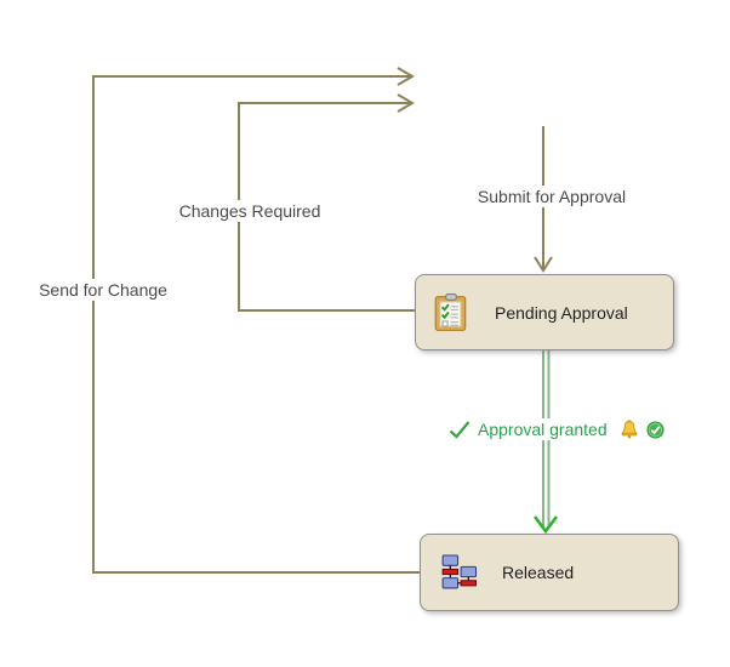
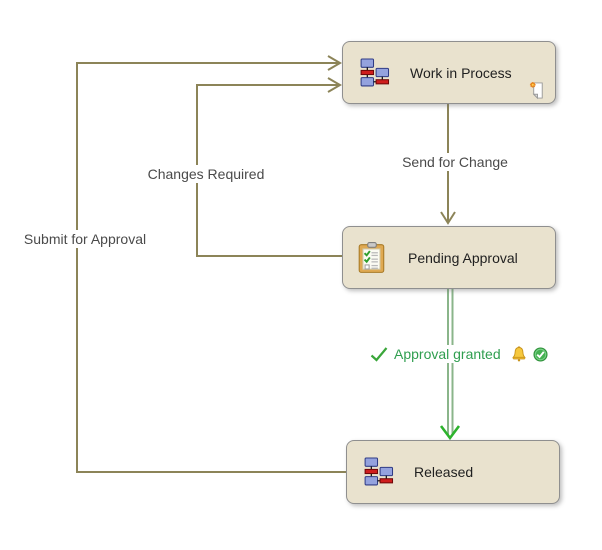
+ Work in Process
  Pending Approval
  Released
- Submit for Approval
+ Send for Change
  Changes Required
- Send for Change
+ Submit for Approval
  Approval granted
